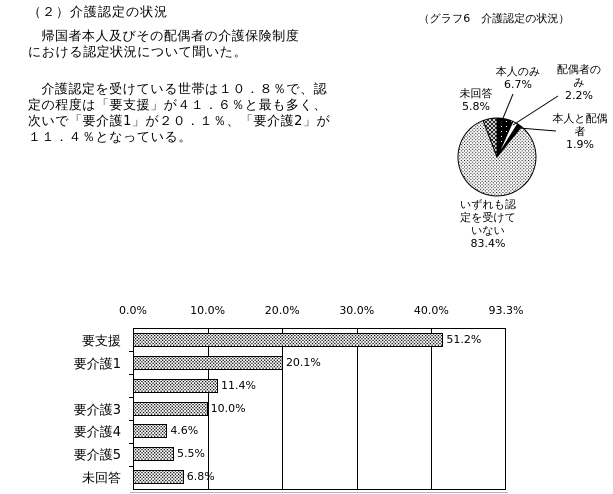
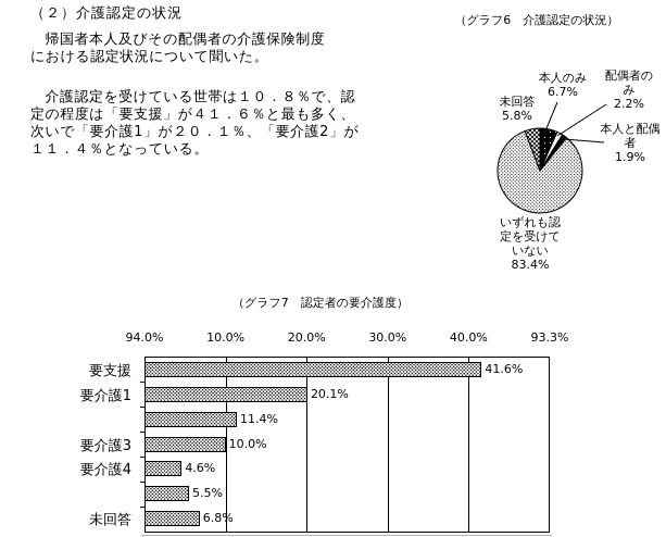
  （２）介護認定の状況
  帰国者本人及びその配偶者の介護保険制度
  における認定状況について聞いた。
  介護認定を受けている世帯は１０．８％で、認
  定の程度は「要支援」が４１．６％と最も多く、
  次いで「要介護1」が２０．１％、「要介護2」が
  １１．４％となっている。
  （グラフ6 介護認定の状況）
  本人のみ
  6.7%
  配偶者の
  み
  2.2%
  本人と配偶
  者
  1.9%
  いずれも認
  定を受けて
  いない
  83.4%
  未回答
  5.8%
+ （グラフ7 認定者の要介護度）
- 0.0%
+ 94.0%
  10.0%
  20.0%
  30.0%
  40.0%
  93.3%
  要支援
- 51.2%
+ 41.6%
  要介護1
  20.1%
  11.4%
  要介護3
  10.0%
  要介護4
  4.6%
- 要介護5
  5.5%
  未回答
  6.8%
